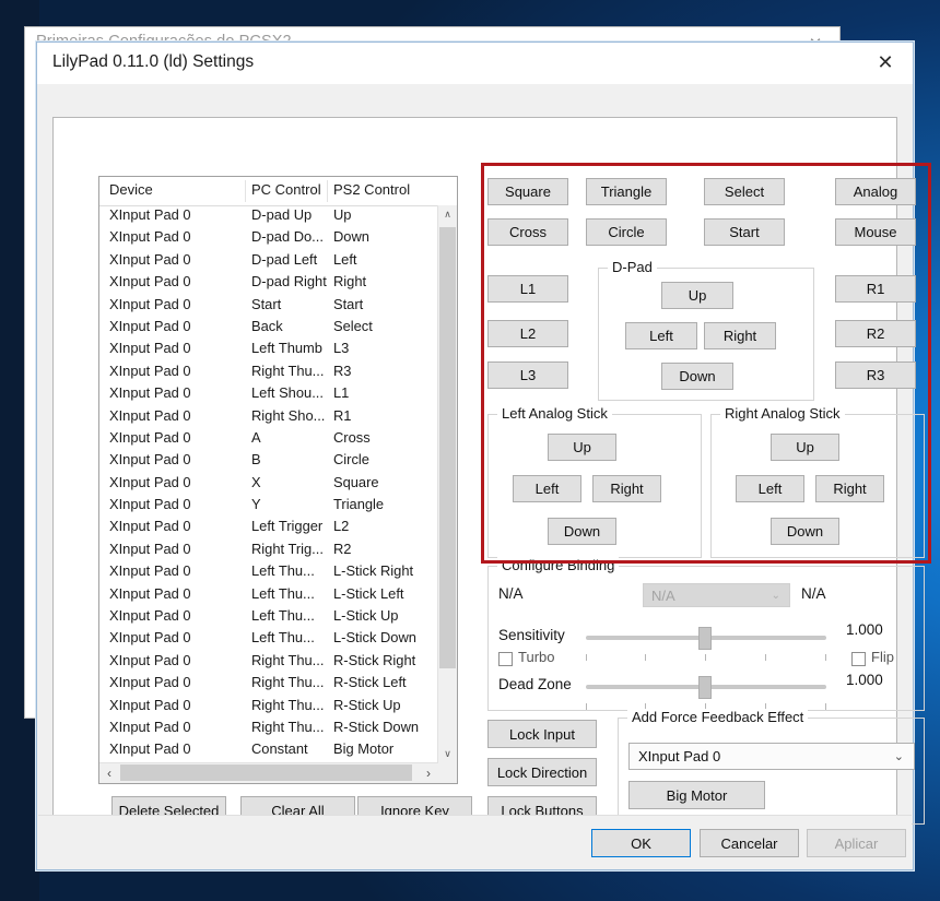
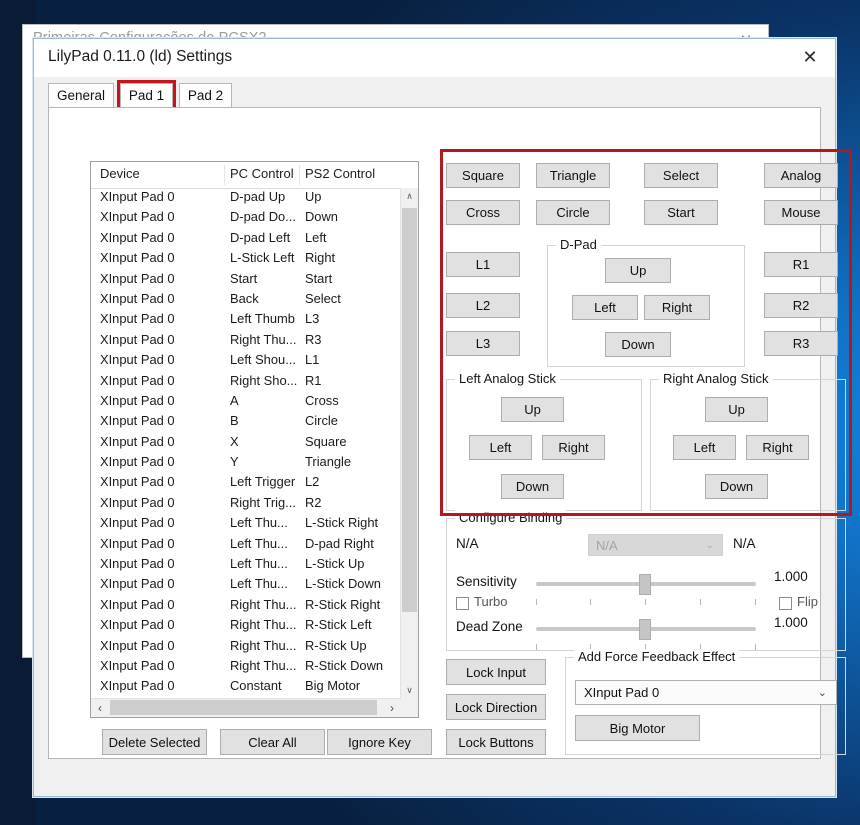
  LilyPad 0.11.0 (ld) Settings
  ✕
+ General
+ Pad 1
+ Pad 2
  Device
  PC Control
  PS2 Control
  XInput Pad 0
  D-pad Up
  Up
  XInput Pad 0
  D-pad Do...
  Down
  XInput Pad 0
  D-pad Left
  Left
  XInput Pad 0
- D-pad Right
+ L-Stick Left
  Right
  XInput Pad 0
  Start
  Start
  XInput Pad 0
  Back
  Select
  XInput Pad 0
  Left Thumb
  L3
  XInput Pad 0
  Right Thu...
  R3
  XInput Pad 0
  Left Shou...
  L1
  XInput Pad 0
  Right Sho...
  R1
  XInput Pad 0
  A
  Cross
  XInput Pad 0
  B
  Circle
  XInput Pad 0
  X
  Square
  XInput Pad 0
  Y
  Triangle
  XInput Pad 0
  Left Trigger
  L2
  XInput Pad 0
  Right Trig...
  R2
  XInput Pad 0
  Left Thu...
  L-Stick Right
  XInput Pad 0
  Left Thu...
- L-Stick Left
+ D-pad Right
  XInput Pad 0
  Left Thu...
  L-Stick Up
  XInput Pad 0
  Left Thu...
  L-Stick Down
  XInput Pad 0
  Right Thu...
  R-Stick Right
  XInput Pad 0
  Right Thu...
  R-Stick Left
  XInput Pad 0
  Right Thu...
  R-Stick Up
  XInput Pad 0
  Right Thu...
  R-Stick Down
  XInput Pad 0
  Constant
  Big Motor
  ∧
  ∨
  ‹
  ›
  Delete Selected
  Clear All
  Ignore Key
  Square
  Triangle
  Select
  Analog
  Cross
  Circle
  Start
  Mouse
  L1
  L2
  L3
  R1
  R2
  R3
  D-Pad
  Up
  Left
  Right
  Down
  Left Analog Stick
  Up
  Left
  Right
  Down
  Right Analog Stick
  Up
  Left
  Right
  Down
  Configure Binding
  N/A
  N/A
  ⌄
  N/A
  Sensitivity
  1.000
  Turbo
  Flip
  Dead Zone
  1.000
  Lock Input
  Lock Direction
  Lock Buttons
  Add Force Feedback Effect
  XInput Pad 0
  ⌄
  Big Motor
- OK
- Cancelar
- Aplicar
